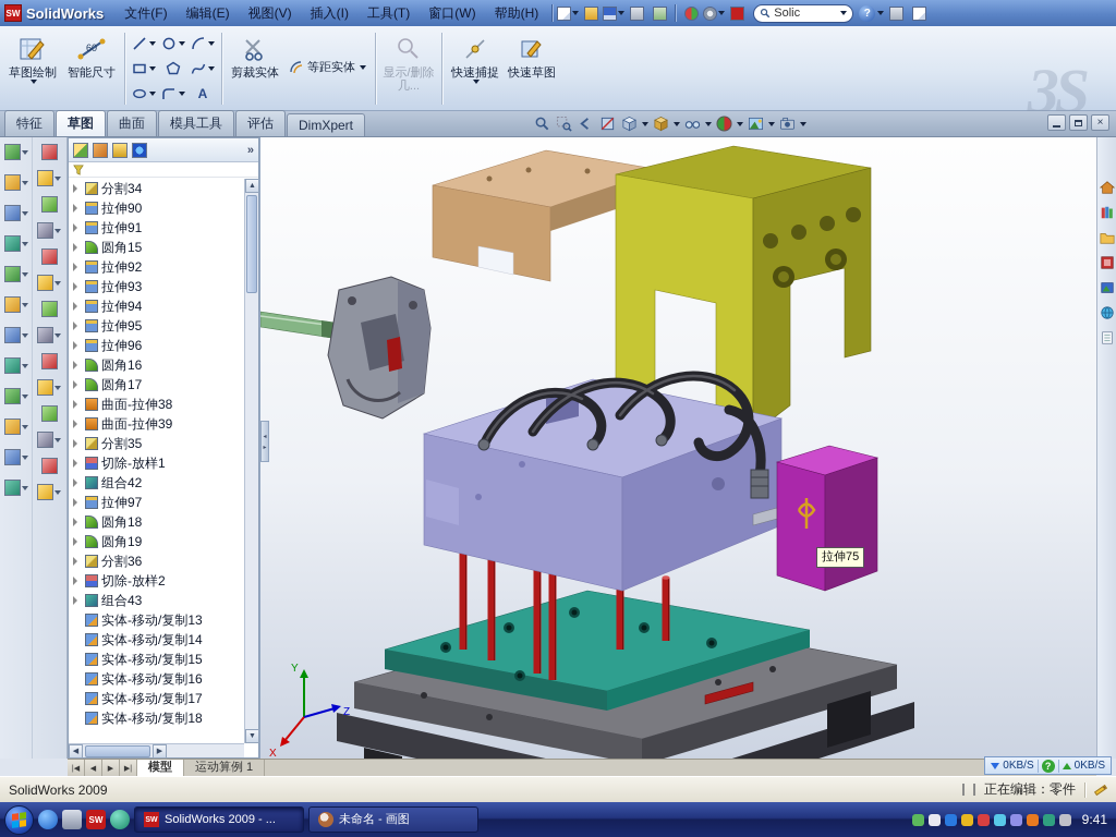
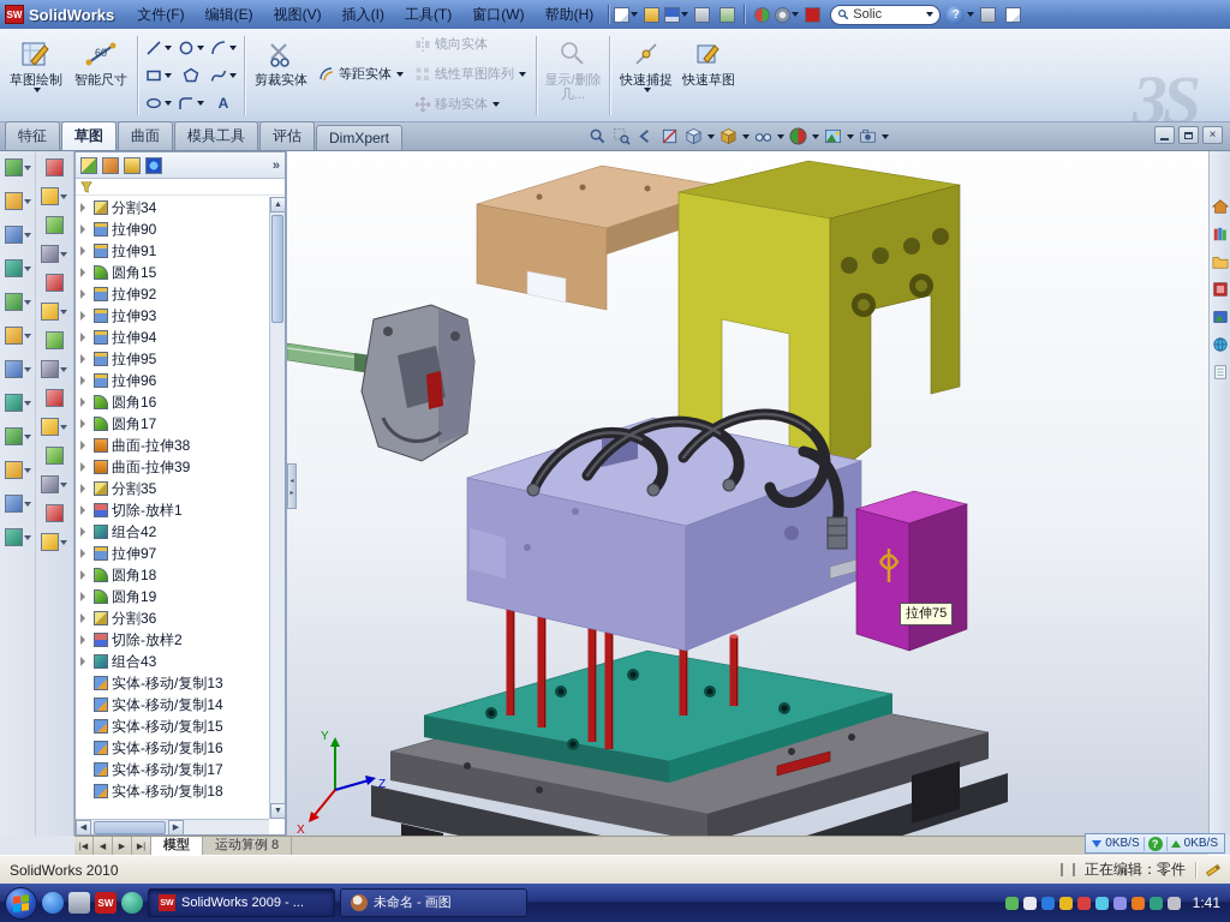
  SW
  SolidWorks
  文件(F)
  编辑(E)
  视图(V)
  插入(I)
  工具(T)
  窗口(W)
  帮助(H)
  Solic
  ?
  草图绘制
  60
  智能尺寸
  A
  剪裁实体
  等距实体
+ 镜向实体
+ 线性草图阵列
+ 移动实体
  显示/删除几...
  快速捕捉
  快速草图
  3S
  特征
  草图
  曲面
  模具工具
  评估
  DimXpert
  ×
  »
  分割34
  拉伸90
  拉伸91
  圆角15
  拉伸92
  拉伸93
  拉伸94
  拉伸95
  拉伸96
  圆角16
  圆角17
  曲面-拉伸38
  曲面-拉伸39
  分割35
  切除-放样1
  组合42
  拉伸97
  圆角18
  圆角19
  分割36
  切除-放样2
  组合43
  实体-移动/复制13
  实体-移动/复制14
  实体-移动/复制15
  实体-移动/复制16
  实体-移动/复制17
  实体-移动/复制18
  Y
  Z
  X
  拉伸75
  模型
- 运动算例 1
+ 运动算例 8
  0KB/S
  ?
  0KB/S
- SolidWorks 2009
+ SolidWorks 2010
  正在编辑：零件
  SW
  SolidWorks 2009 - ...
  未命名 - 画图
- 9:41
+ 1:41
